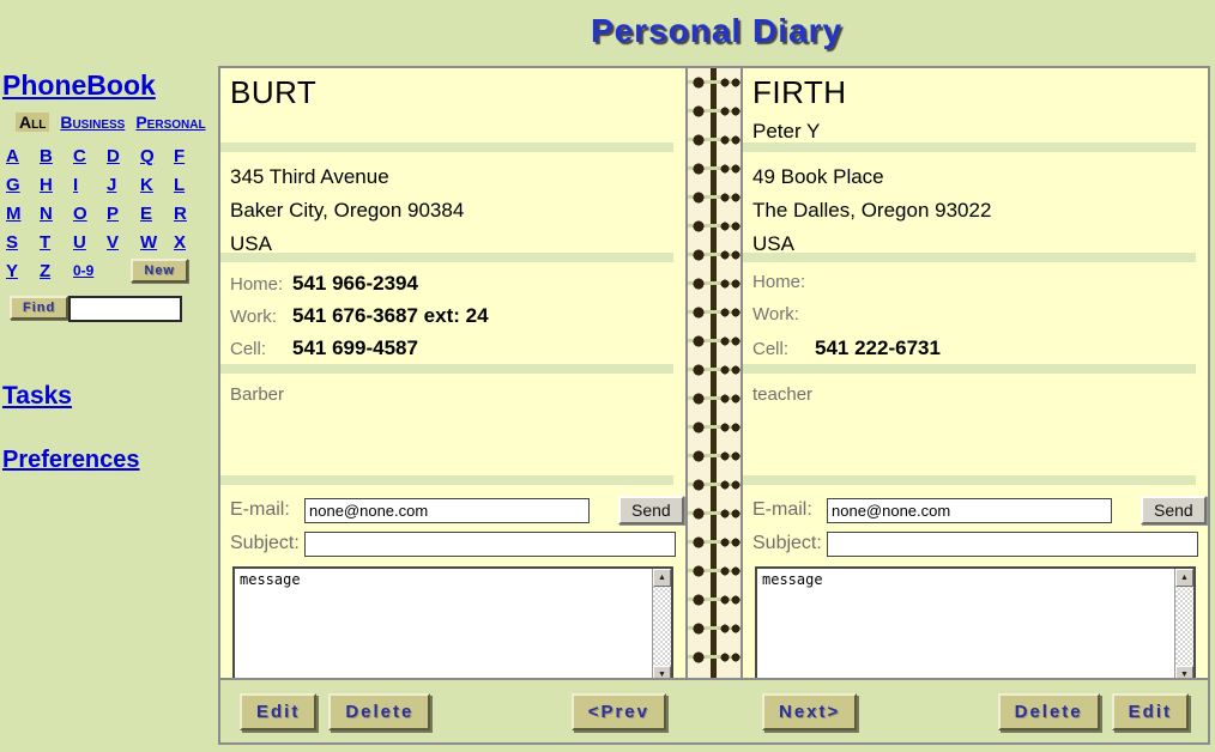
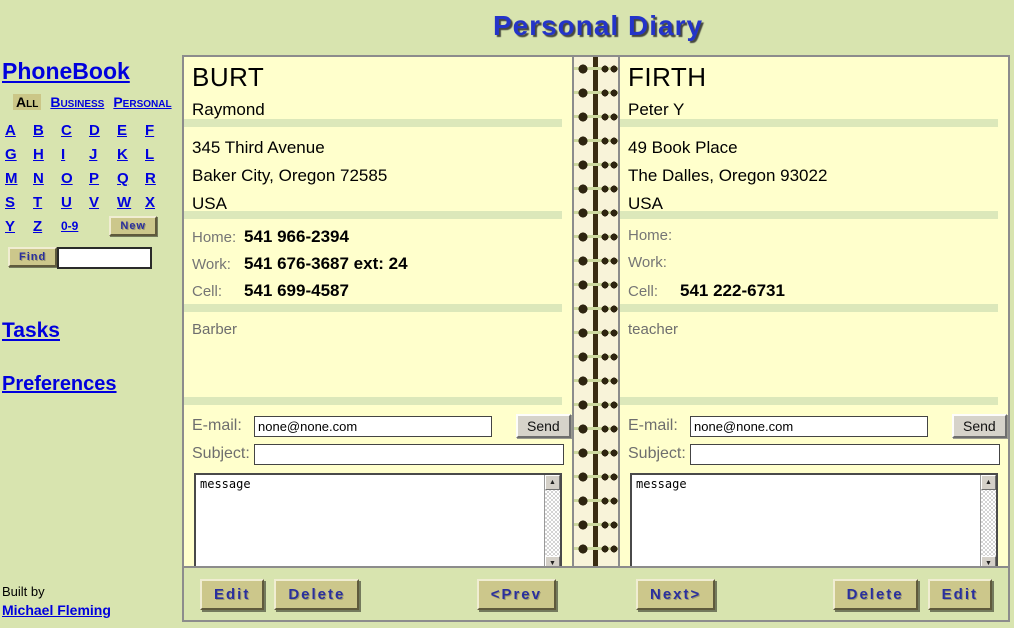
  PhoneBook
  All
  Business
  Personal
  A
  B
  C
  D
- Q
+ E
  F
  G
  H
  I
  J
  K
  L
  M
  N
  O
  P
- E
+ Q
  R
  S
  T
  U
  V
  W
  X
  Y
  Z
  0-9
  New
  Find
  Tasks
  Preferences
+ Built by
+ Michael Fleming
  Personal Diary
  BURT
+ Raymond
  345 Third Avenue
- Baker City, Oregon 90384
+ Baker City, Oregon 72585
  USA
  Home:
  541 966-2394
  Work:
  541 676-3687 ext: 24
  Cell:
  541 699-4587
  Barber
  E-mail:
  none@none.com
  Send
  Subject:
  message
  FIRTH
  Peter Y
  49 Book Place
  The Dalles, Oregon 93022
  USA
  Home:
  Work:
  Cell:
  541 222-6731
  teacher
  E-mail:
  none@none.com
  Send
  Subject:
  message
  Edit
  Delete
  <Prev
  Next>
  Delete
  Edit
